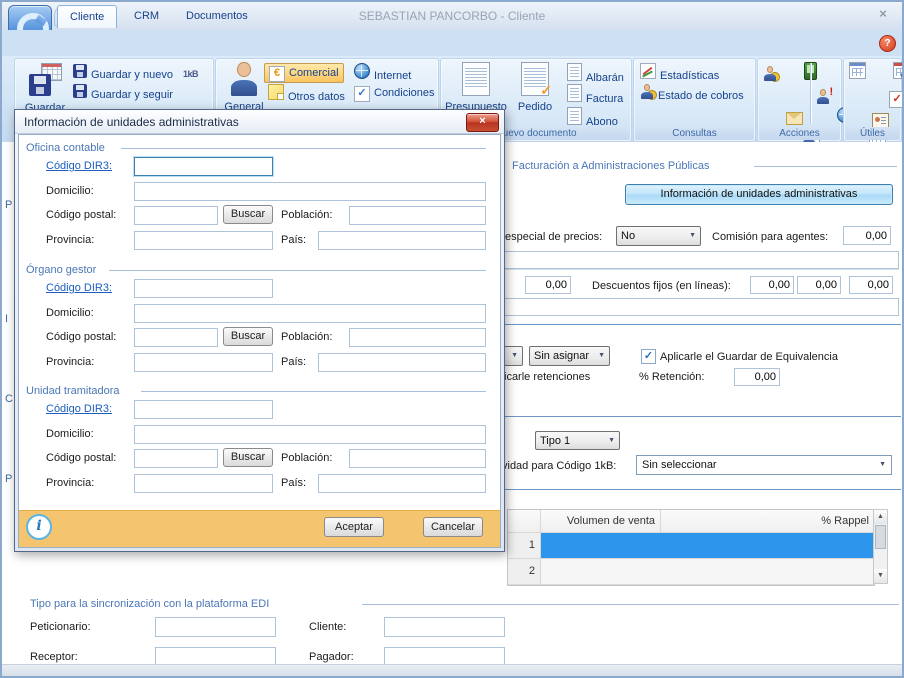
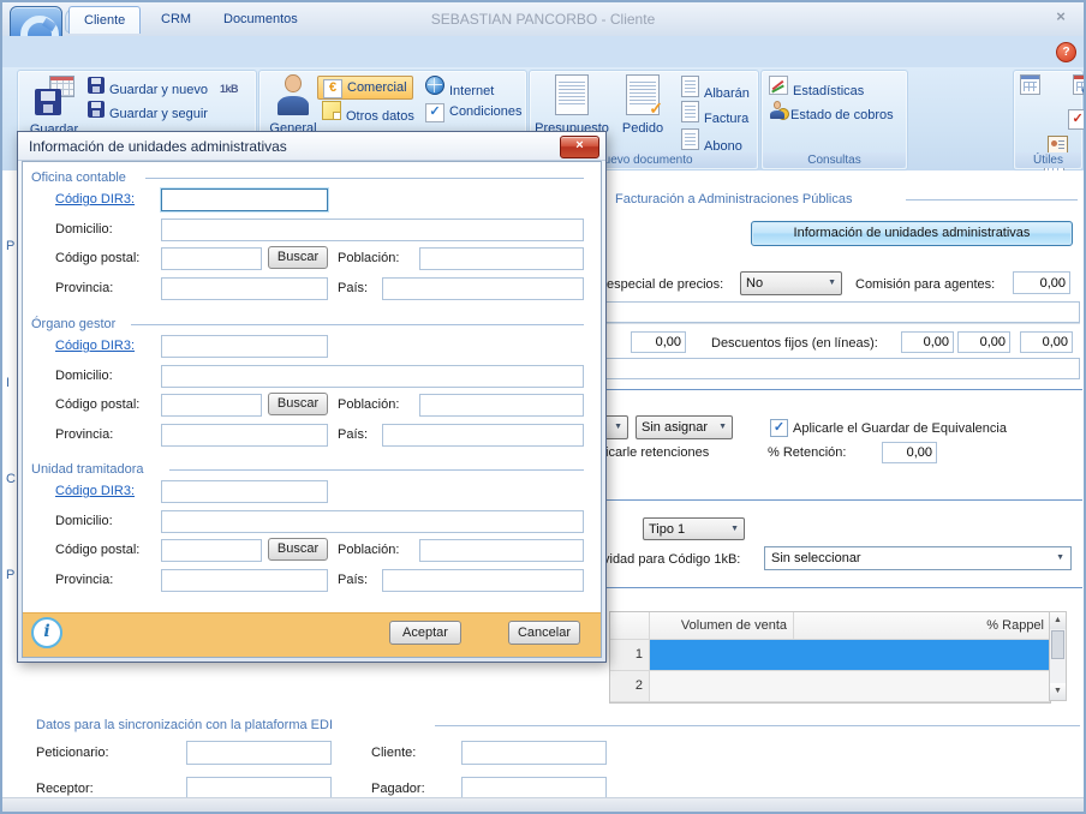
  SEBASTIAN PANCORBO - Cliente
  ×
  Cliente
  CRM
  Documentos
  ?
  Guardar
  Guardar y nuevo
  1kB
  Guardar y seguir
  General
  € Comercial
  Otros datos
  Internet
  ✓ Condiciones
  Presupuesto
  ✓
  Pedido
  Albarán
  Factura
  Abono
  uevo documento
  Estadísticas
  Estado de cobros
  Consultas
- !
- Acciones
  ✓
  Útiles
  P
  I
  C
  P
  Facturación a Administraciones Públicas
  Información de unidades administrativas
  especial de precios:
  No
  Comisión para agentes:
  0,00
  0,00
  Descuentos fijos (en líneas):
  0,00
  0,00
  0,00
  Sin asignar
  ✓
  Aplicarle el Guardar de Equivalencia
  icarle retenciones
  % Retención:
  0,00
  Tipo 1
  idad para Código 1kB:
  Sin seleccionar
  Volumen de venta
  % Rappel
  1
  2
- Tipo para la sincronización con la plataforma EDI
+ Datos para la sincronización con la plataforma EDI
  Peticionario:
  Cliente:
  Receptor:
  Pagador:
  Información de unidades administrativas
  ×
  Oficina contable
  Código DIR3:
  Domicilio:
  Código postal:
  Buscar
  Población:
  Provincia:
  País:
  Órgano gestor
  Código DIR3:
  Domicilio:
  Código postal:
  Buscar
  Población:
  Provincia:
  País:
  Unidad tramitadora
  Código DIR3:
  Domicilio:
  Código postal:
  Buscar
  Población:
  Provincia:
  País:
  i
  Aceptar
  Cancelar
